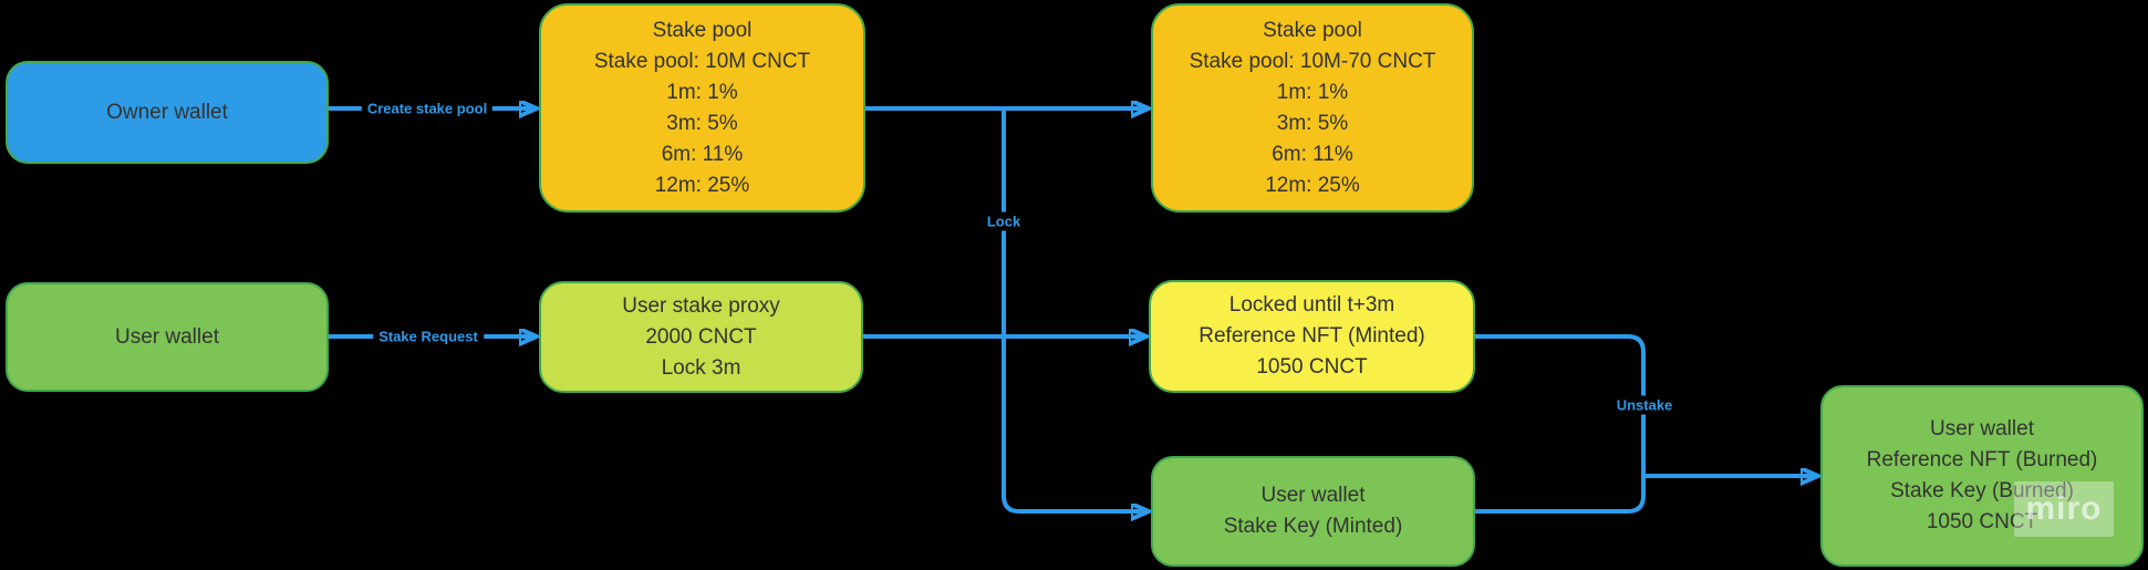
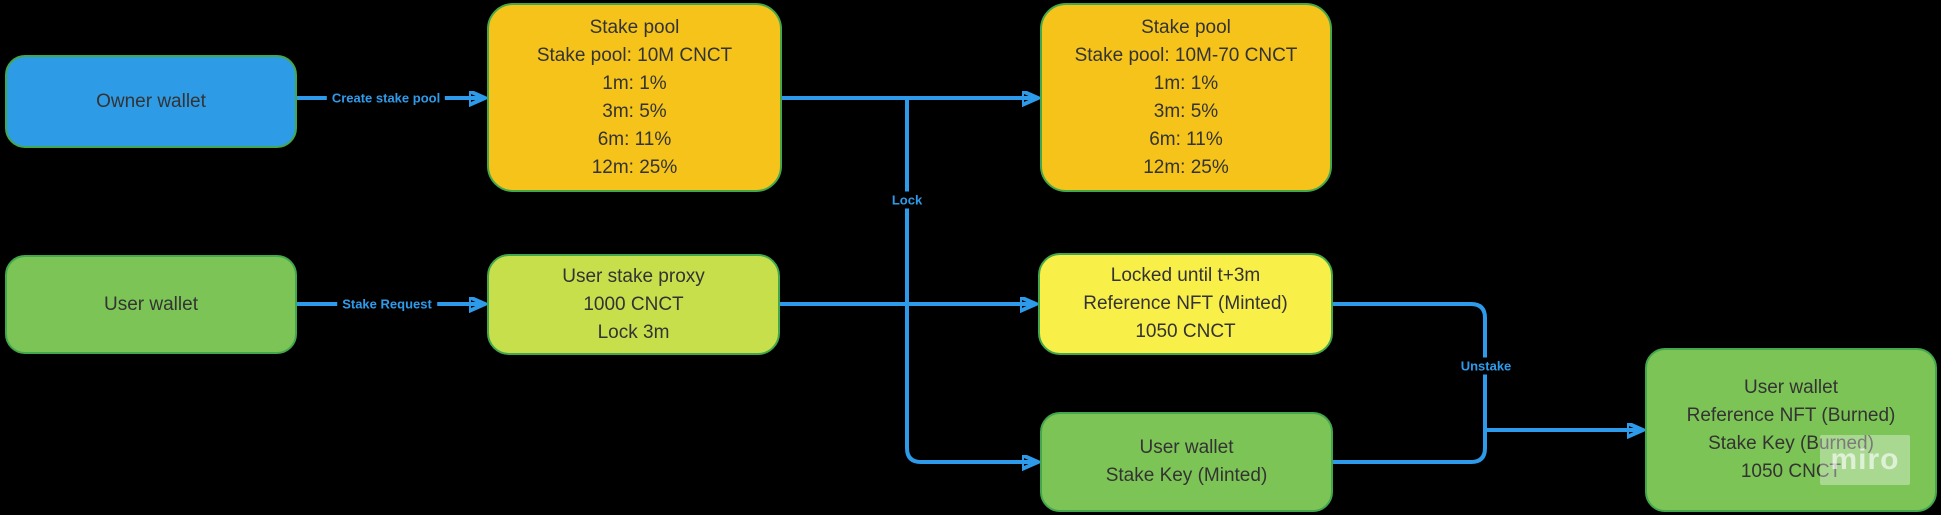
  Owner wallet
  Stake pool
  Stake pool: 10M CNCT
  1m: 1%
  3m: 5%
  6m: 11%
  12m: 25%
  Stake pool
  Stake pool: 10M-70 CNCT
  1m: 1%
  3m: 5%
  6m: 11%
  12m: 25%
  User wallet
  User stake proxy
- 2000 CNCT
+ 1000 CNCT
  Lock 3m
  Locked until t+3m
  Reference NFT (Minted)
  1050 CNCT
  User wallet
  Stake Key (Minted)
  User wallet
  Reference NFT (Burned)
  Stake Key (Burned)
  1050 CNCT
  Create stake pool
  Stake Request
  Lock
  Unstake
  miro
